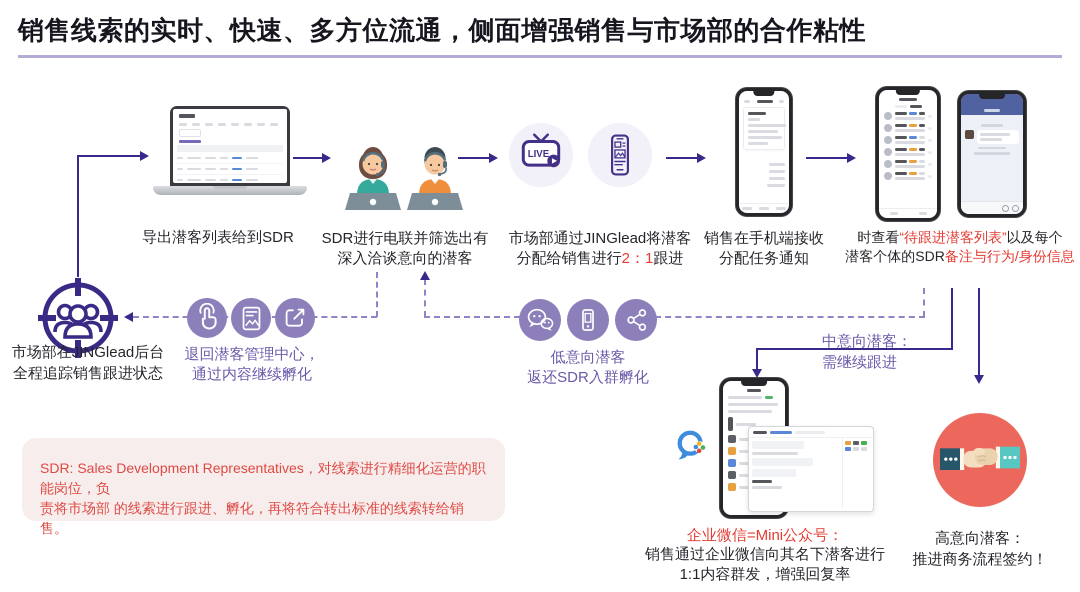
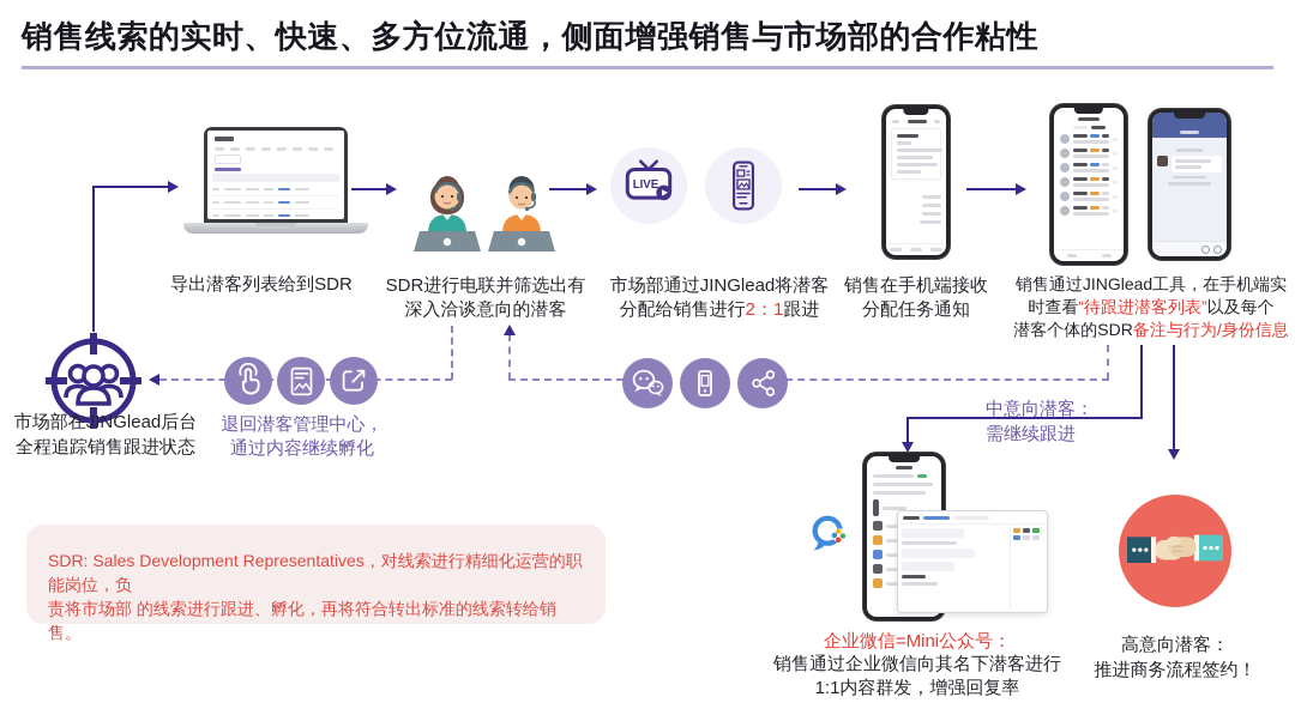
  销售线索的实时、快速、多方位流通，侧面增强销售与市场部的合作粘性
  导出潜客列表给到SDR
  SDR进行电联并筛选出有
  深入洽谈意向的潜客
  LIVE
  市场部通过JINGlead将潜客
  分配给销售进行2：1跟进
  销售在手机端接收
  分配任务通知
+ 销售通过JINGlead工具，在手机端实
  时查看“待跟进潜客列表”以及每个
  潜客个体的SDR备注与行为/身份信息
  市场部在JINGlead后台
  全程追踪销售跟进状态
  退回潜客管理中心，
  通过内容继续孵化
- 低意向潜客
- 返还SDR入群孵化
  中意向潜客：
  需继续跟进
  SDR: Sales Development Representatives，对线索进行精细化运营的职能岗位，负
  责将市场部 的线索进行跟进、孵化，再将符合转出标准的线索转给销售。
  企业微信=Mini公众号：
  销售通过企业微信向其名下潜客进行
  1:1内容群发，增强回复率
  高意向潜客：
  推进商务流程签约！
